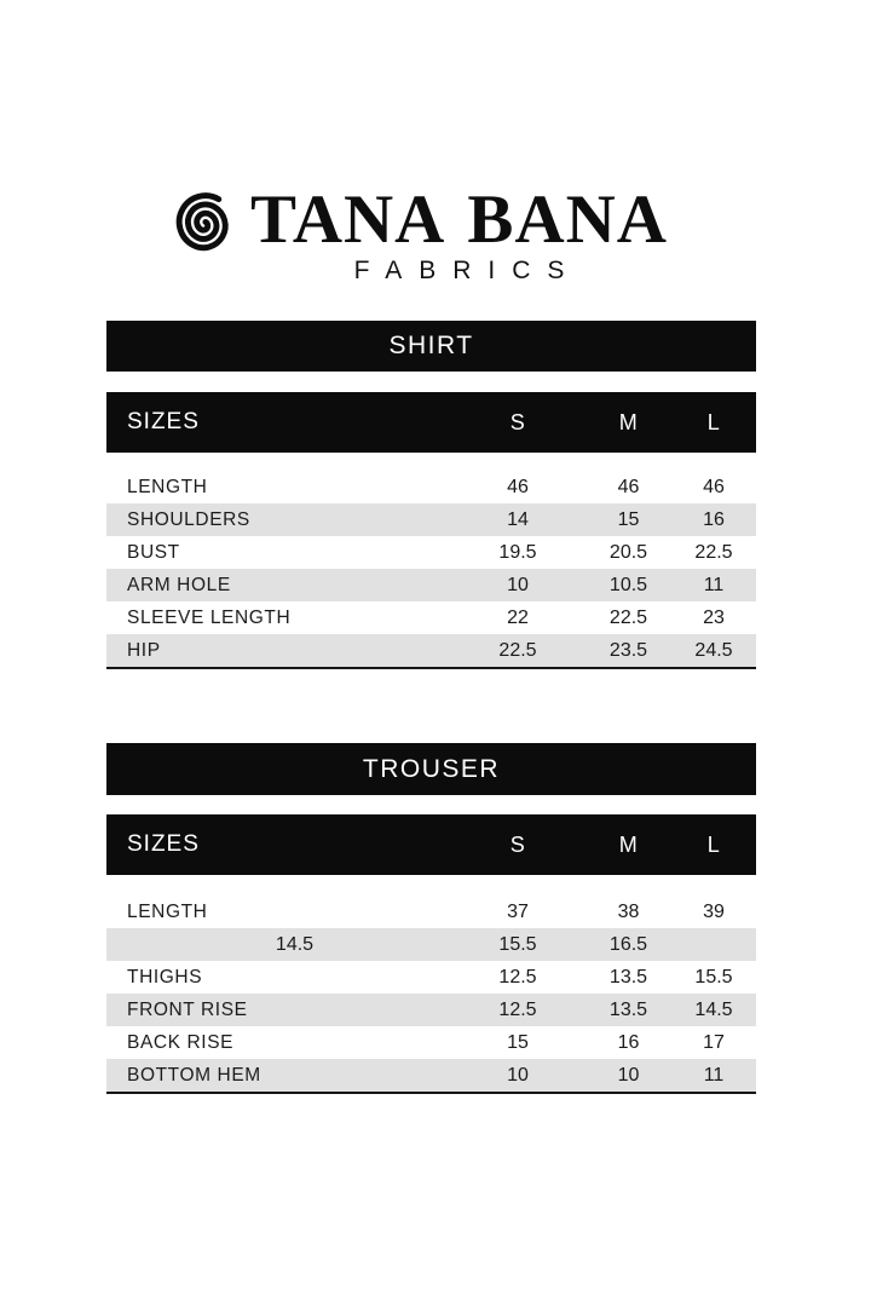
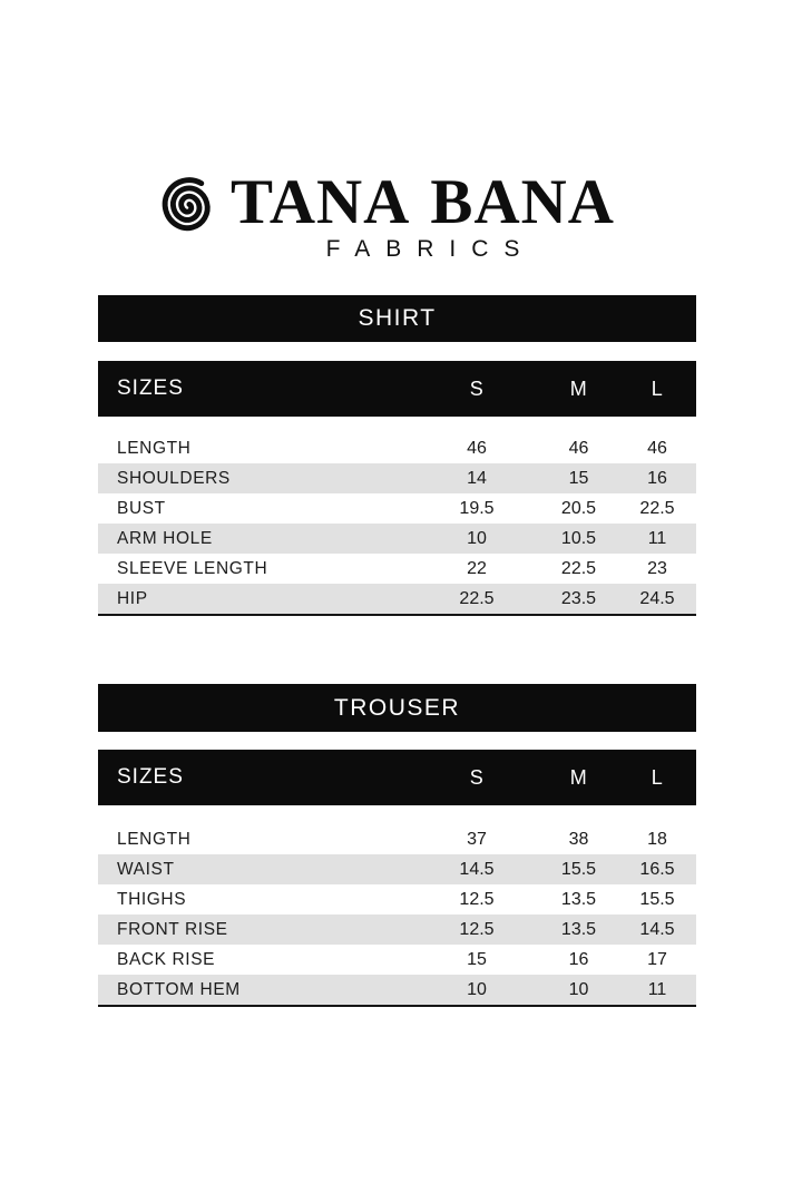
  TANA BANA
  FABRICS
  SHIRT
  SIZES
  S
  M
  L
  LENGTH
  46
  46
  46
  SHOULDERS
  14
  15
  16
  BUST
  19.5
  20.5
  22.5
  ARM HOLE
  10
  10.5
  11
  SLEEVE LENGTH
  22
  22.5
  23
  HIP
  22.5
  23.5
  24.5
  TROUSER
  SIZES
  S
  M
  L
  LENGTH
  37
  38
- 39
+ 18
+ WAIST
  14.5
  15.5
  16.5
  THIGHS
  12.5
  13.5
  15.5
  FRONT RISE
  12.5
  13.5
  14.5
  BACK RISE
  15
  16
  17
  BOTTOM HEM
  10
  10
  11
